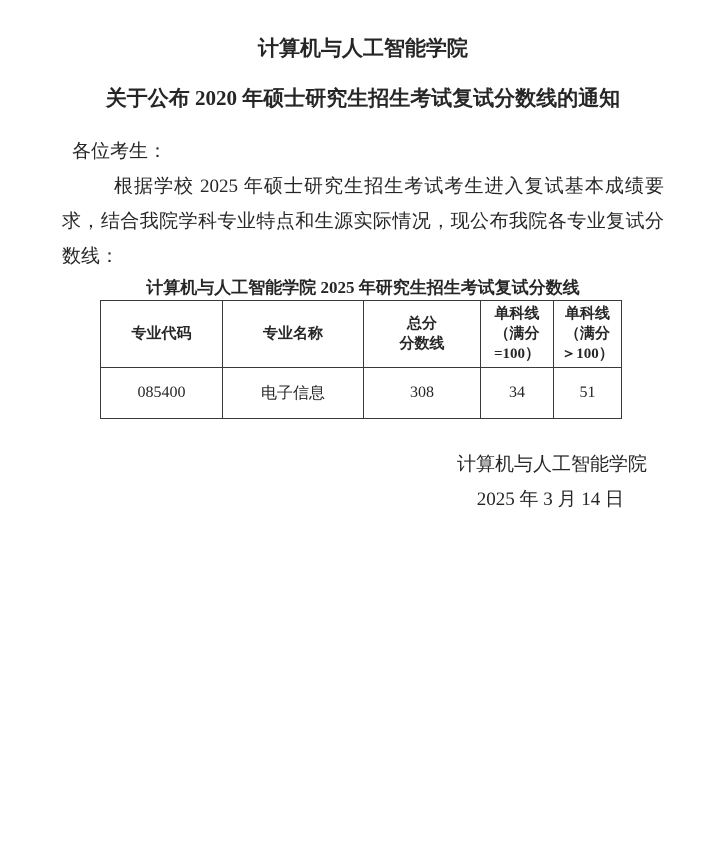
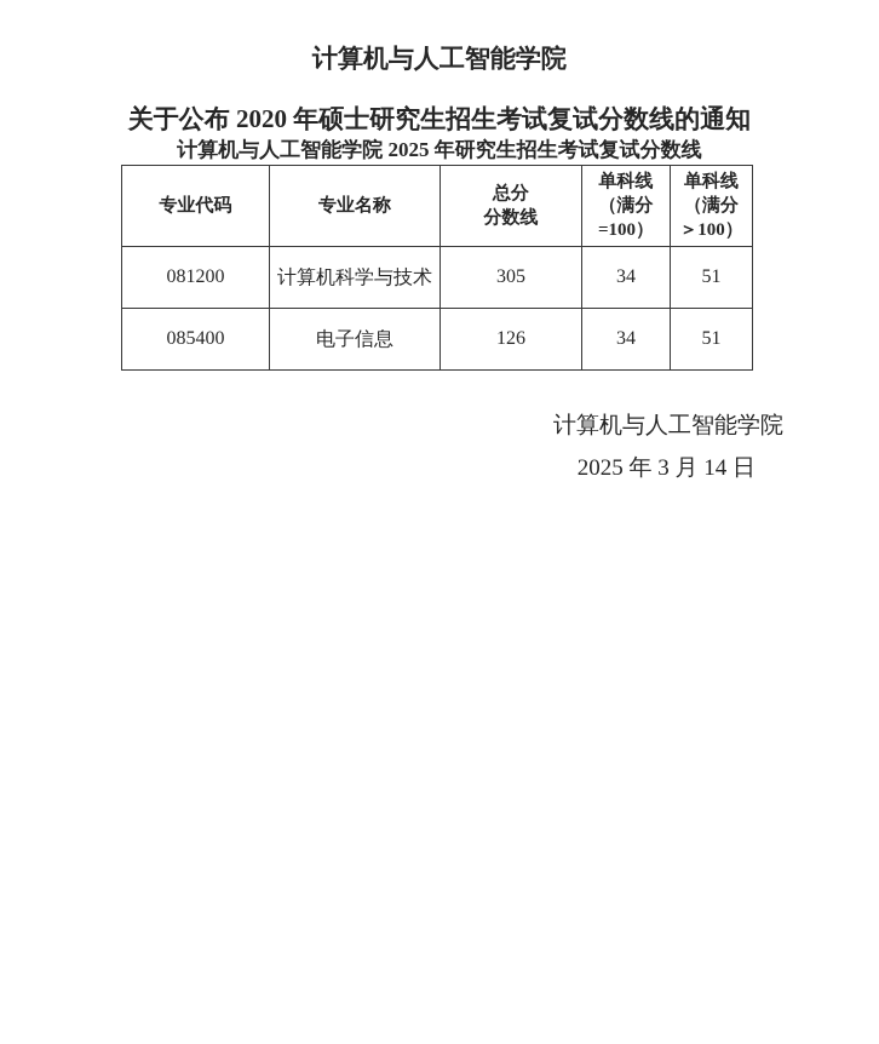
  计算机与人工智能学院
  关于公布 2020 年硕士研究生招生考试复试分数线的通知
- 各位考生：
- 根据学校 2025 年硕士研究生招生考试考生进入复试基本成绩要求，结合我院学科专业特点和生源实际情况，现公布我院各专业复试分数线：
  计算机与人工智能学院 2025 年研究生招生考试复试分数线
  专业代码	专业名称	总分 分数线	单科线 （满分 =100）	单科线 （满分 ＞100）
+ 081200	计算机科学与技术	305	34	51
- 085400	电子信息	308	34	51
+ 085400	电子信息	126	34	51
  计算机与人工智能学院
  2025 年 3 月 14 日
